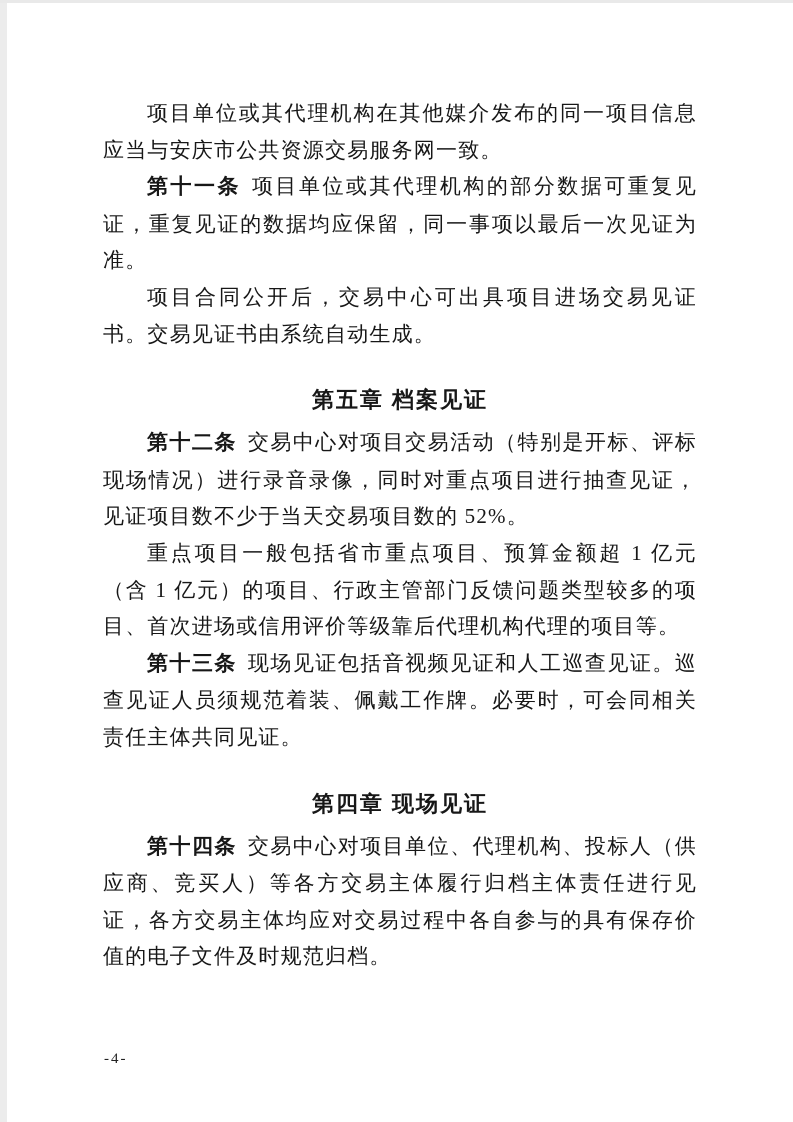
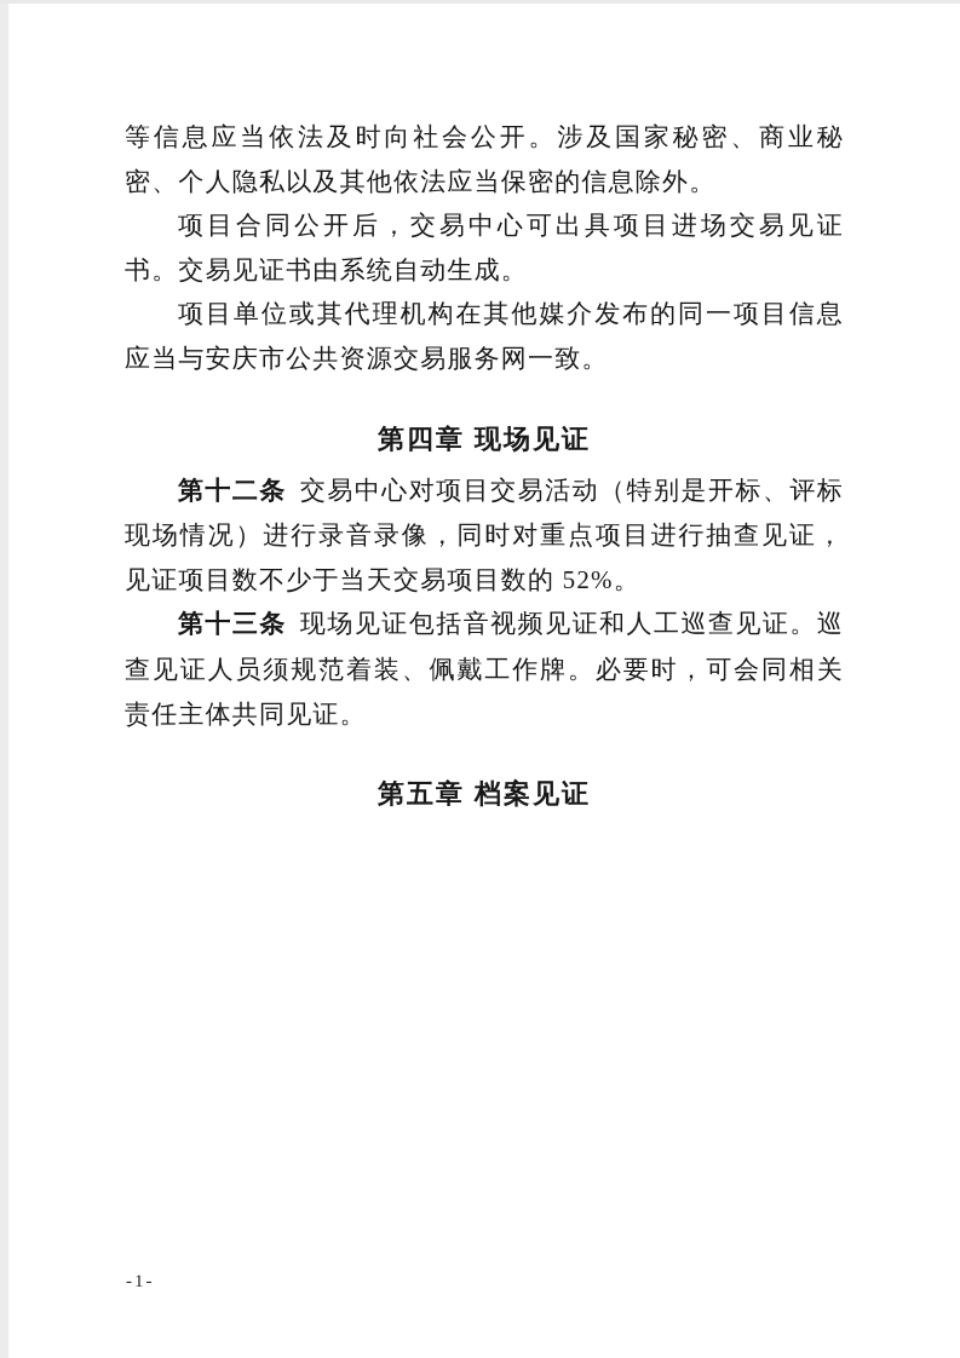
+ 等信息应当依法及时向社会公开。涉及国家秘密、商业秘密、个人隐私以及其他依法应当保密的信息除外。
- 项目单位或其代理机构在其他媒介发布的同一项目信息应当与安庆市公共资源交易服务网一致。
+ 项目合同公开后，交易中心可出具项目进场交易见证书。交易见证书由系统自动生成。
- 第十一条 项目单位或其代理机构的部分数据可重复见证，重复见证的数据均应保留，同一事项以最后一次见证为准。
- 项目合同公开后，交易中心可出具项目进场交易见证书。交易见证书由系统自动生成。
+ 项目单位或其代理机构在其他媒介发布的同一项目信息应当与安庆市公共资源交易服务网一致。
- 第五章 档案见证
+ 第四章 现场见证
  第十二条 交易中心对项目交易活动（特别是开标、评标现场情况）进行录音录像，同时对重点项目进行抽查见证，见证项目数不少于当天交易项目数的 52%。
- 重点项目一般包括省市重点项目、预算金额超 1 亿元（含 1 亿元）的项目、行政主管部门反馈问题类型较多的项目、首次进场或信用评价等级靠后代理机构代理的项目等。
  第十三条 现场见证包括音视频见证和人工巡查见证。巡查见证人员须规范着装、佩戴工作牌。必要时，可会同相关责任主体共同见证。
- 第四章 现场见证
+ 第五章 档案见证
- 第十四条 交易中心对项目单位、代理机构、投标人（供应商、竞买人）等各方交易主体履行归档主体责任进行见证，各方交易主体均应对交易过程中各自参与的具有保存价值的电子文件及时规范归档。
- -4-
+ -1-
